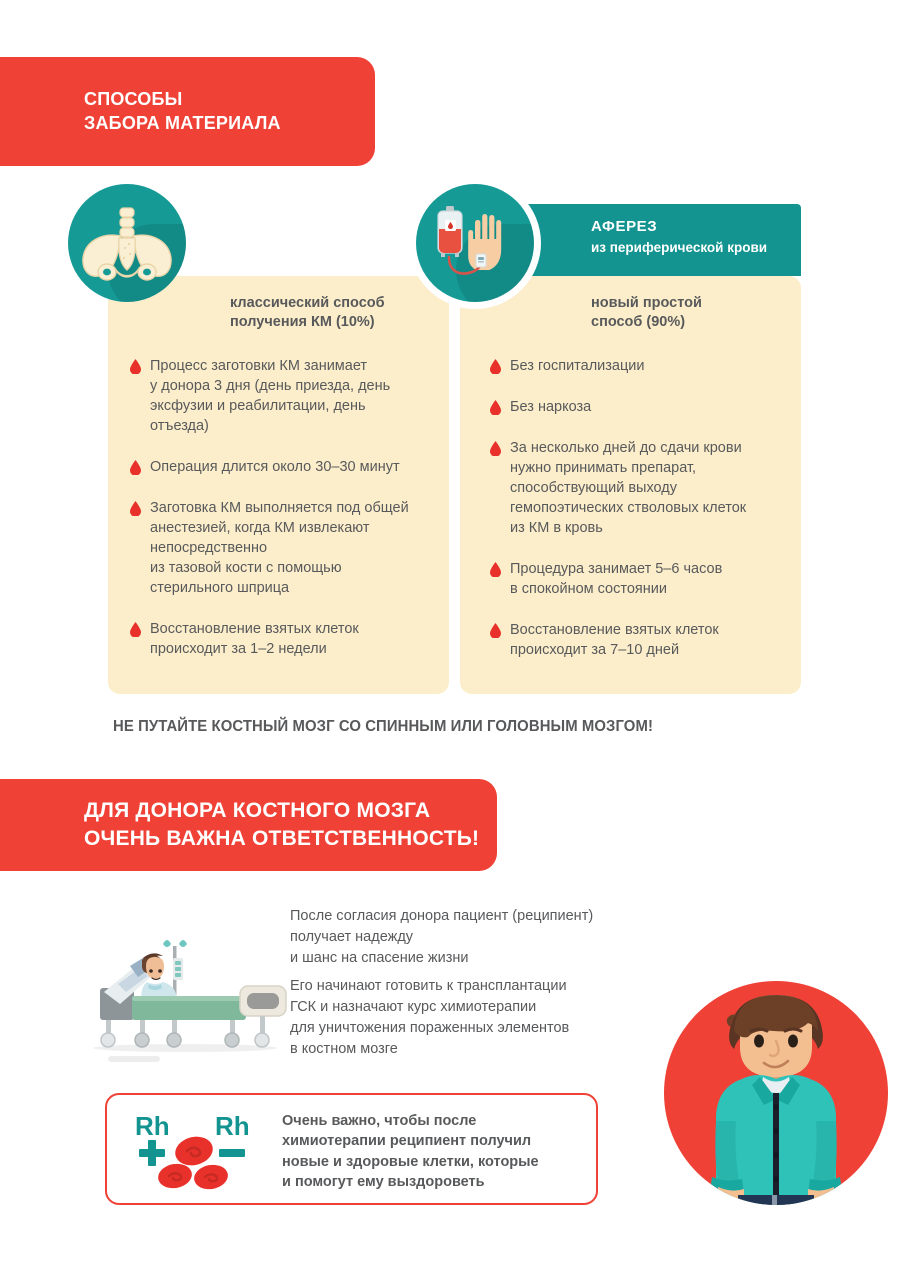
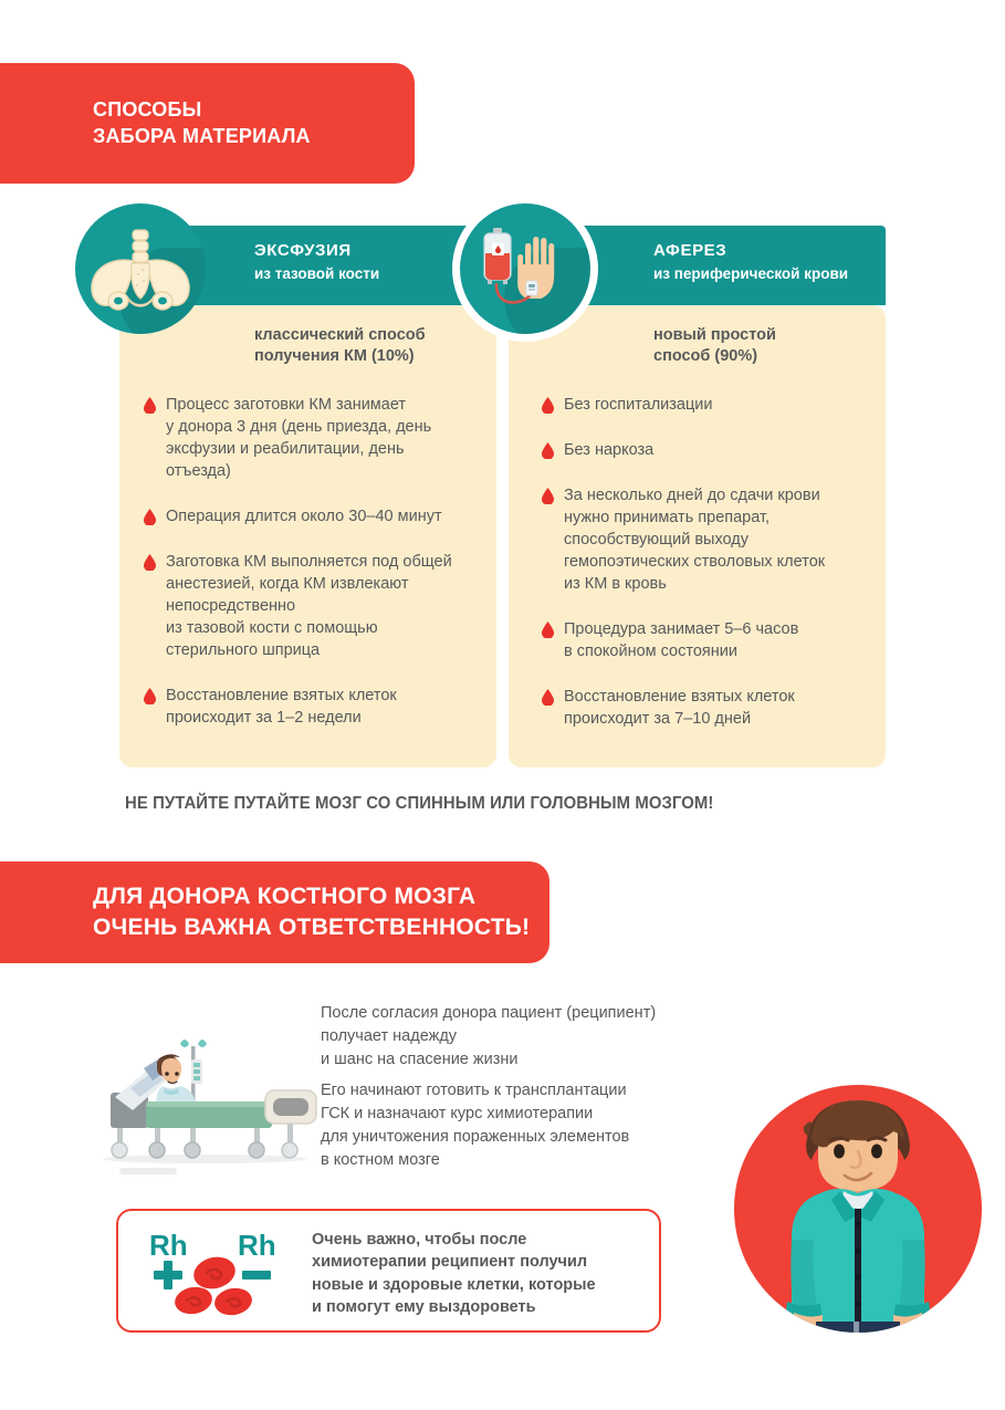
  СПОСОБЫ
  ЗАБОРА МАТЕРИАЛА
+ ЭКСФУЗИЯ
+ из тазовой кости
  классический способ
  получения КМ (10%)
  Процесс заготовки КМ занимает
  у донора 3 дня (день приезда, день
  эксфузии и реабилитации, день
  отъезда)
- Операция длится около 30–30 минут
+ Операция длится около 30–40 минут
  Заготовка КМ выполняется под общей
  анестезией, когда КМ извлекают
  непосредственно
  из тазовой кости с помощью
  стерильного шприца
  Восстановление взятых клеток
  происходит за 1–2 недели
  АФЕРЕЗ
  из периферической крови
  новый простой
  способ (90%)
  Без госпитализации
  Без наркоза
  За несколько дней до сдачи крови
  нужно принимать препарат,
  способствующий выходу
  гемопоэтических стволовых клеток
  из КМ в кровь
  Процедура занимает 5–6 часов
  в спокойном состоянии
  Восстановление взятых клеток
  происходит за 7–10 дней
- НЕ ПУТАЙТЕ КОСТНЫЙ МОЗГ СО СПИННЫМ ИЛИ ГОЛОВНЫМ МОЗГОМ!
+ НЕ ПУТАЙТЕ ПУТАЙТЕ МОЗГ СО СПИННЫМ ИЛИ ГОЛОВНЫМ МОЗГОМ!
  ДЛЯ ДОНОРА КОСТНОГО МОЗГА
  ОЧЕНЬ ВАЖНА ОТВЕТСТВЕННОСТЬ!
  После согласия донора пациент (реципиент) получает надежду
  и шанс на спасение жизни
  Его начинают готовить к трансплантации
  ГСК и назначают курс химиотерапии
  для уничтожения пораженных элементов
  в костном мозге
  Rh
  Rh
  Очень важно, чтобы после
  химиотерапии реципиент получил
  новые и здоровые клетки, которые
  и помогут ему выздороветь
